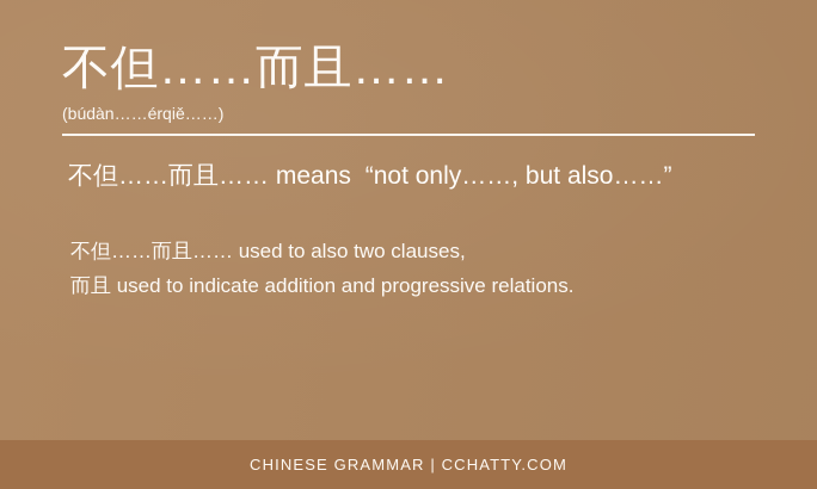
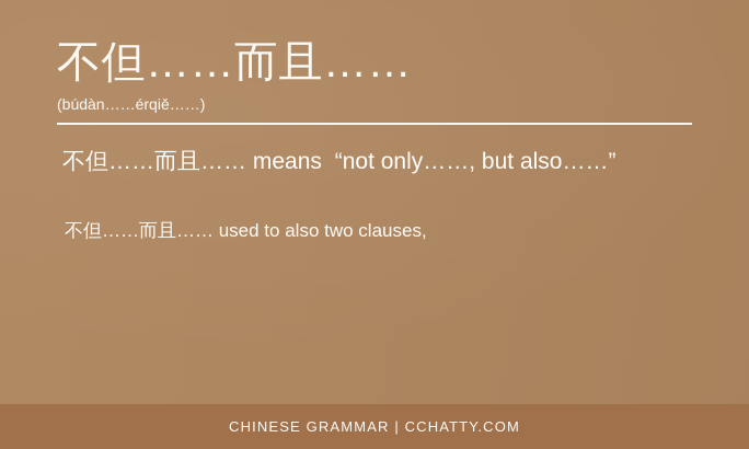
  不但……而且……
  (búdàn……érqiě……)
  不但……而且…… means “not only……, but also……”
  不但……而且…… used to also two clauses,
- 而且 used to indicate addition and progressive relations.
  CHINESE GRAMMAR | CCHATTY.COM
